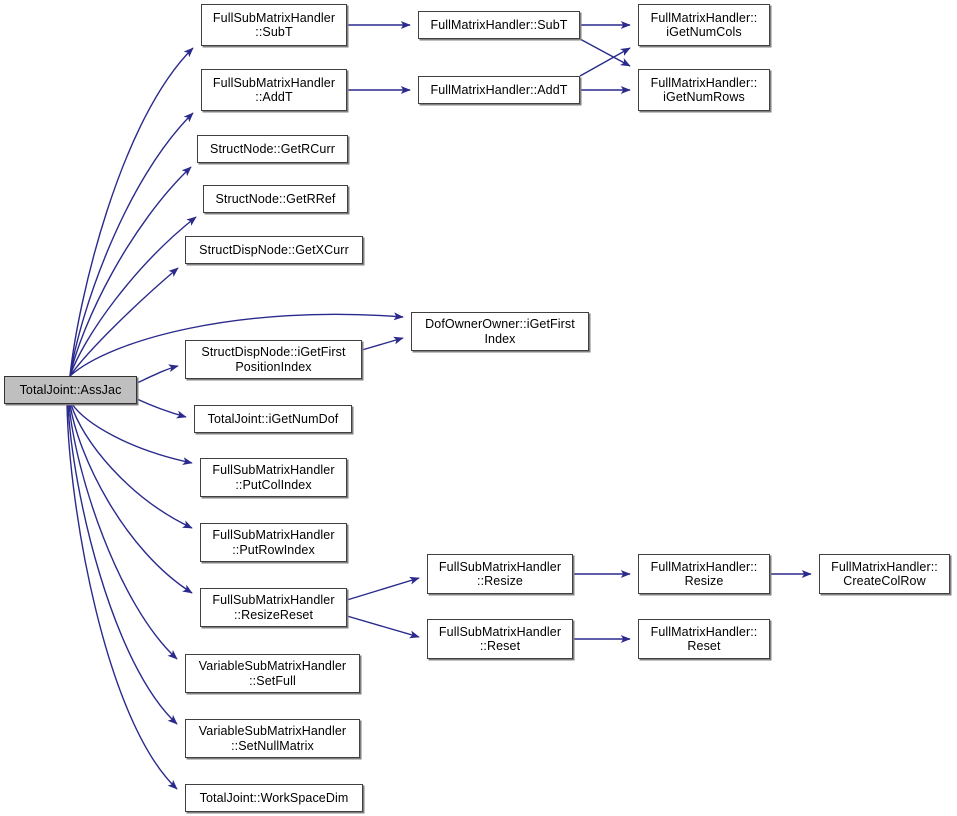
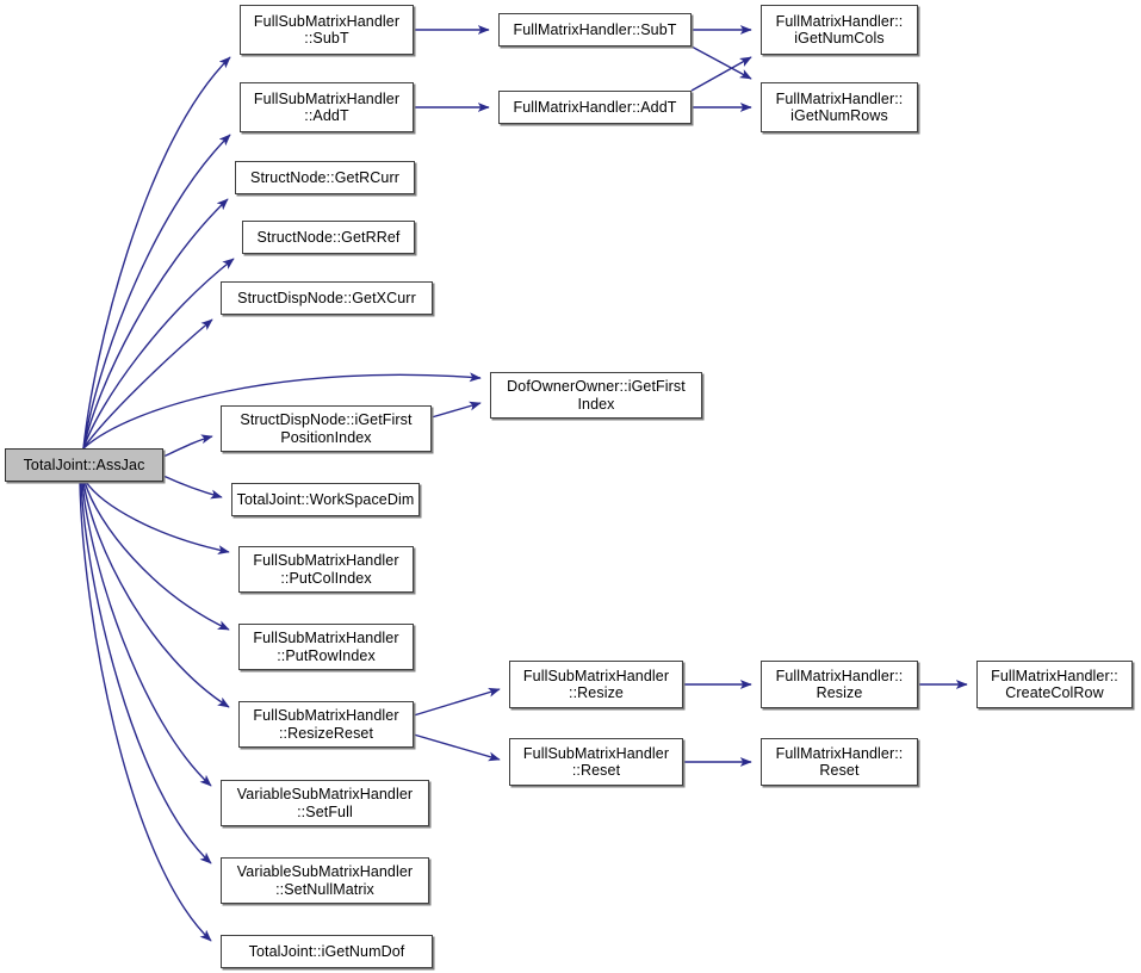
  TotalJoint::AssJac
  FullSubMatrixHandler
  ::SubT
  FullSubMatrixHandler
  ::AddT
  StructNode::GetRCurr
  StructNode::GetRRef
  StructDispNode::GetXCurr
  StructDispNode::iGetFirst
  PositionIndex
- TotalJoint::iGetNumDof
+ TotalJoint::WorkSpaceDim
  FullSubMatrixHandler
  ::PutColIndex
  FullSubMatrixHandler
  ::PutRowIndex
  FullSubMatrixHandler
  ::ResizeReset
  VariableSubMatrixHandler
  ::SetFull
  VariableSubMatrixHandler
  ::SetNullMatrix
- TotalJoint::WorkSpaceDim
+ TotalJoint::iGetNumDof
  FullMatrixHandler::SubT
  FullMatrixHandler::AddT
  DofOwnerOwner::iGetFirst
  Index
  FullSubMatrixHandler
  ::Resize
  FullSubMatrixHandler
  ::Reset
  FullMatrixHandler::
  iGetNumCols
  FullMatrixHandler::
  iGetNumRows
  FullMatrixHandler::
  Resize
  FullMatrixHandler::
  Reset
  FullMatrixHandler::
  CreateColRow
